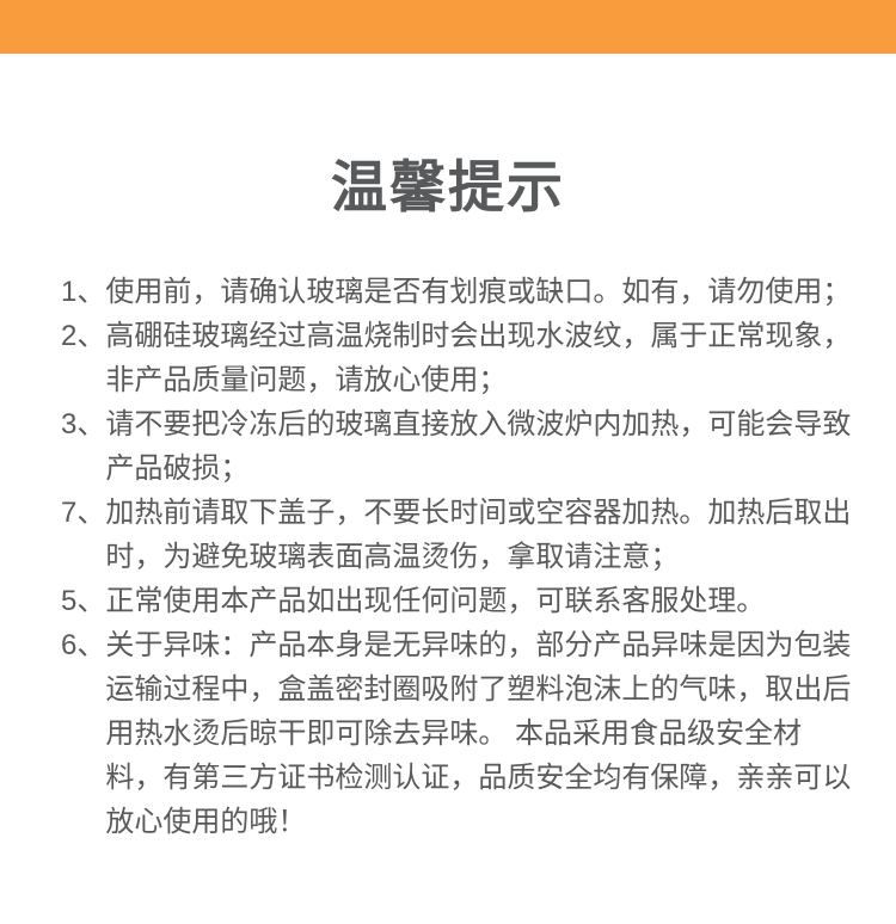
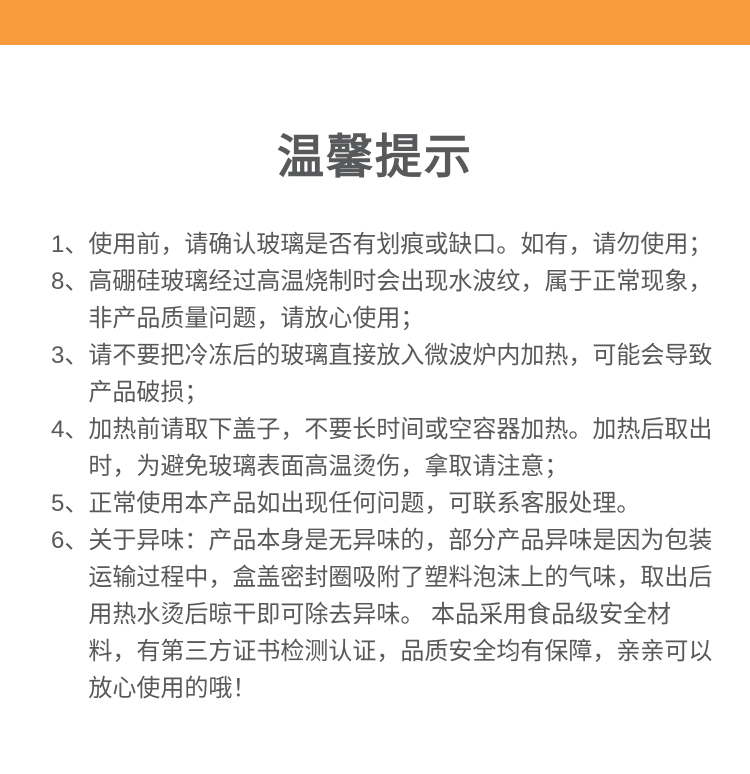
  温馨提示
  1、
  使用前，请确认玻璃是否有划痕或缺口。如有，请勿使用；
- 2、
+ 8、
  高硼硅玻璃经过高温烧制时会出现水波纹，属于正常现象，非产品质量问题，请放心使用；
  3、
  请不要把冷冻后的玻璃直接放入微波炉内加热，可能会导致产品破损；
- 7、
+ 4、
  加热前请取下盖子，不要长时间或空容器加热。加热后取出时，为避免玻璃表面高温烫伤，拿取请注意；
  5、
  正常使用本产品如出现任何问题，可联系客服处理。
  6、
  关于异味：产品本身是无异味的，部分产品异味是因为包装运输过程中，盒盖密封圈吸附了塑料泡沫上的气味，取出后用热水烫后晾干即可除去异味。 本品采用食品级安全材料，有第三方证书检测认证，品质安全均有保障，亲亲可以放心使用的哦！
